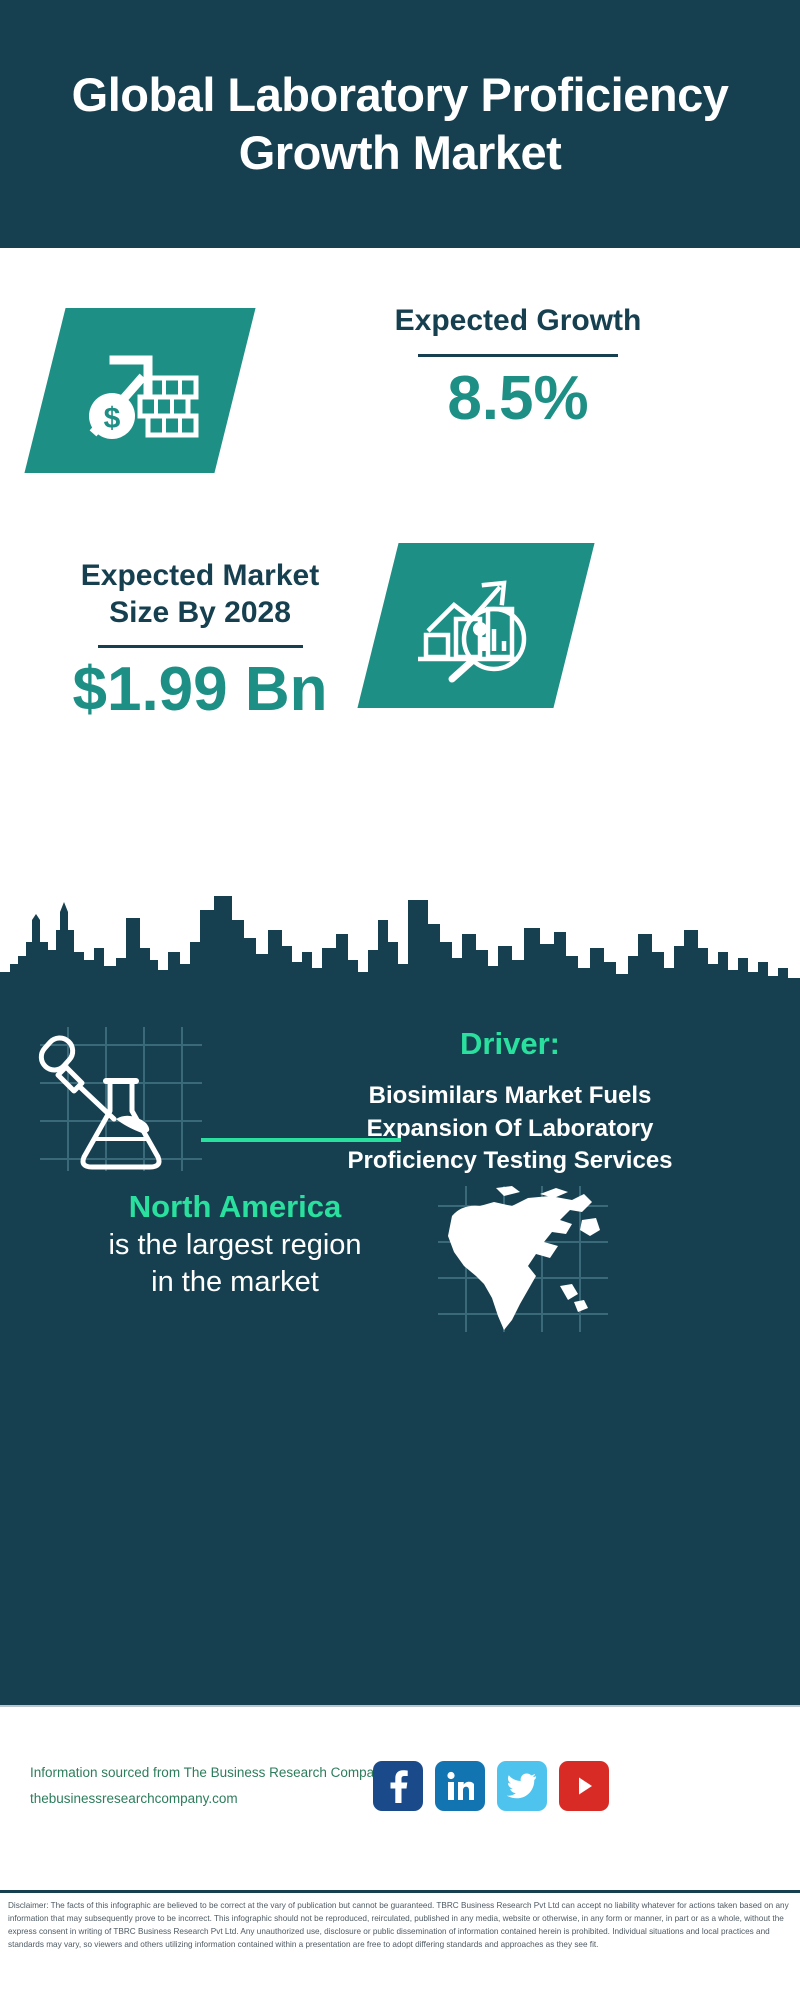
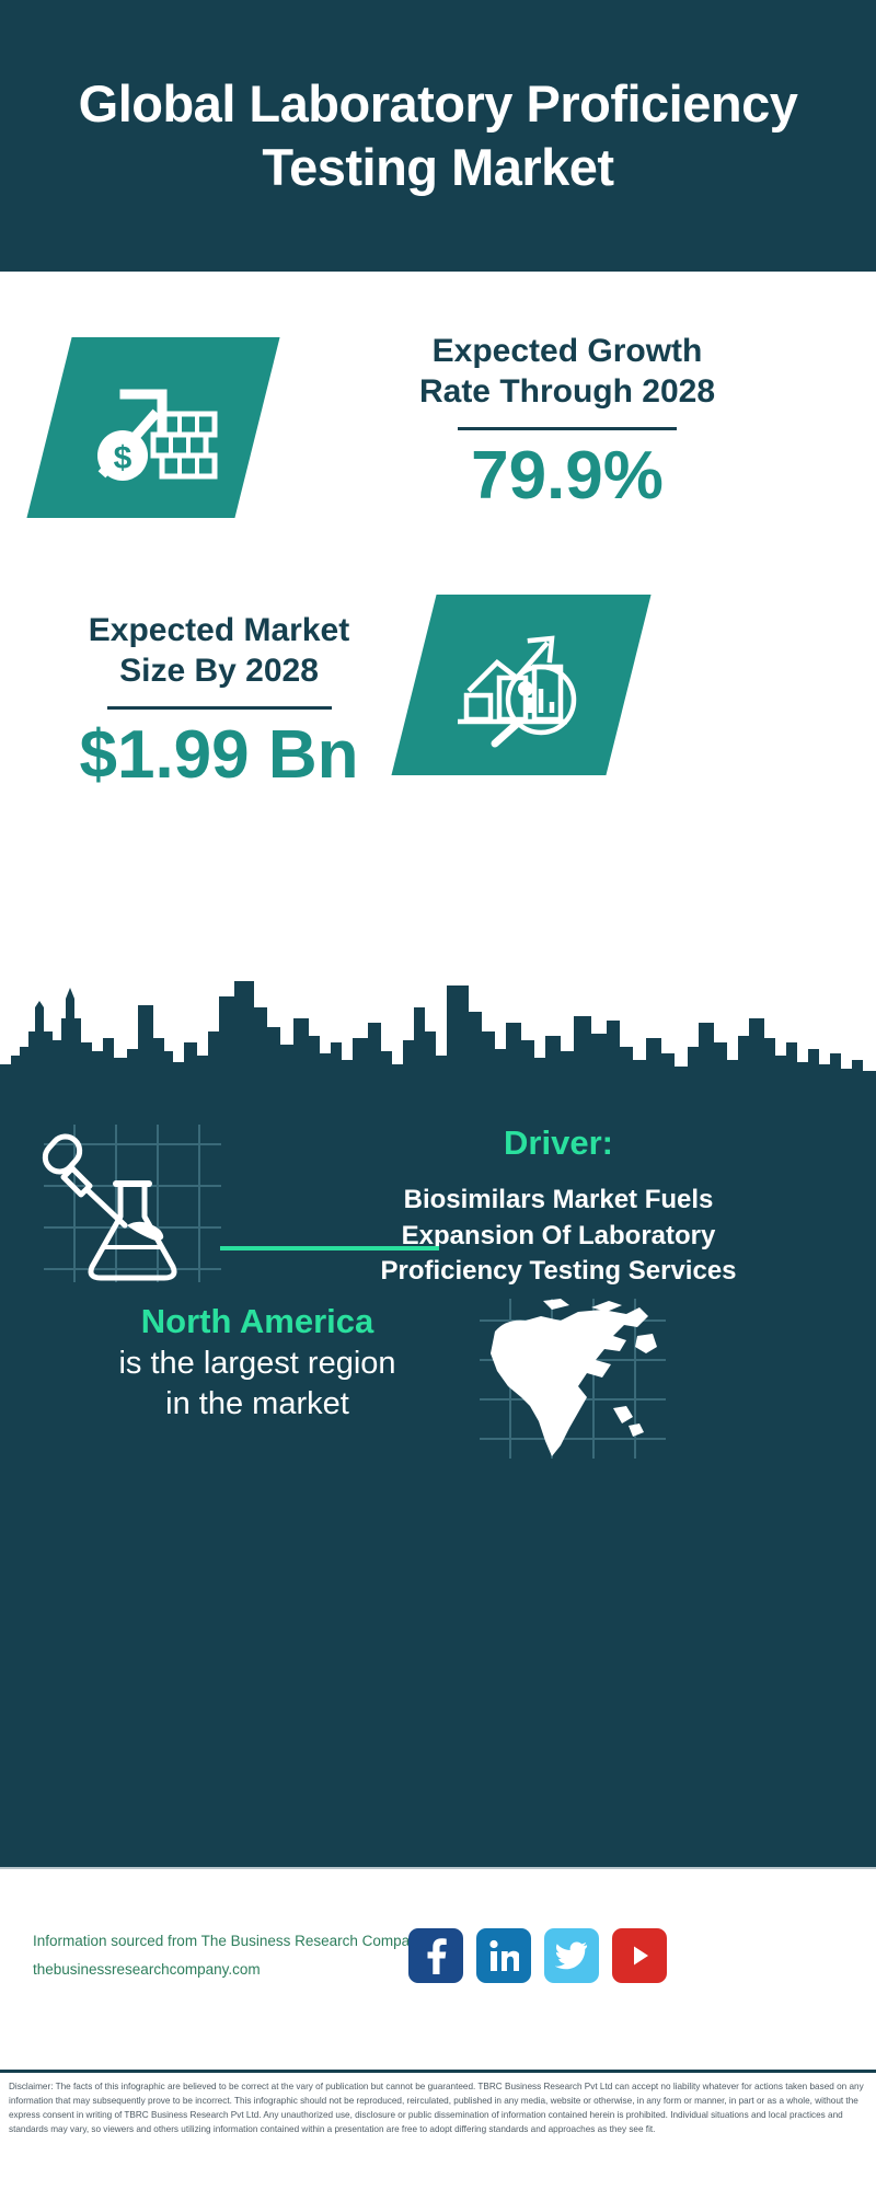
- Global Laboratory Proficiency Growth Market
+ Global Laboratory Proficiency Testing Market
  $
  Expected Growth
+ Rate Through 2028
- 8.5%
+ 79.9%
  Expected Market
  Size By 2028
  $1.99 Bn
  Driver:
  Biosimilars Market Fuels
  Expansion Of Laboratory
  Proficiency Testing Services
  North America
  is the largest region
  in the market
  Information sourced from The Business Research Compa
  thebusinessresearchcompany.com
  Disclaimer: The facts of this infographic are believed to be correct at the vary of publication but cannot be guaranteed. TBRC Business Research Pvt Ltd can accept no liability whatever for actions taken based on any information that may subsequently prove to be incorrect. This infographic should not be reproduced, reirculated, published in any media, website or otherwise, in any form or manner, in part or as a whole, without the express consent in writing of TBRC Business Research Pvt Ltd. Any unauthorized use, disclosure or public dissemination of information contained herein is prohibited. Individual situations and local practices and standards may vary, so viewers and others utilizing information contained within a presentation are free to adopt differing standards and approaches as they see fit.
